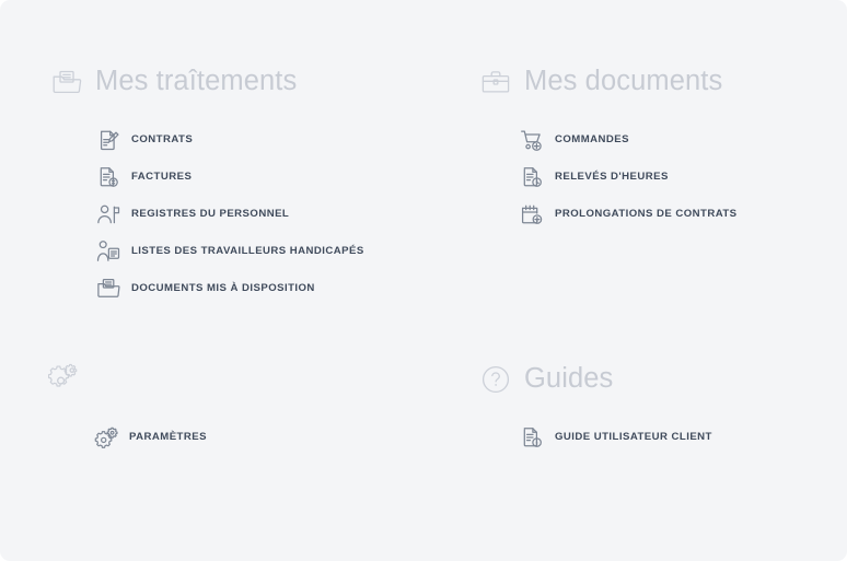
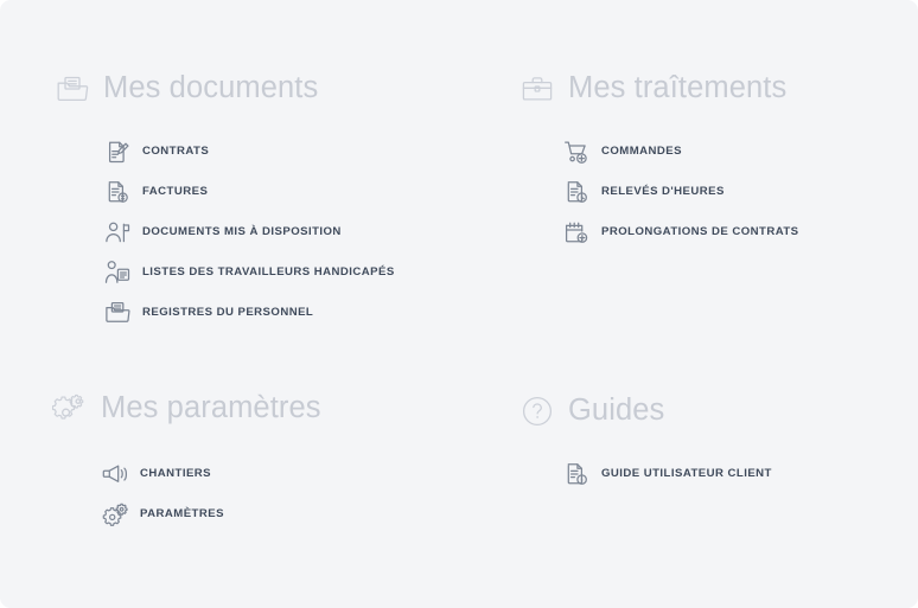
- Mes traîtements
+ Mes documents
  CONTRATS
  FACTURES
- REGISTRES DU PERSONNEL
+ DOCUMENTS MIS À DISPOSITION
  LISTES DES TRAVAILLEURS HANDICAPÉS
- DOCUMENTS MIS À DISPOSITION
+ REGISTRES DU PERSONNEL
- Mes documents
+ Mes traîtements
  COMMANDES
  RELEVÉS D'HEURES
  PROLONGATIONS DE CONTRATS
+ Mes paramètres
+ CHANTIERS
  PARAMÈTRES
  Guides
  GUIDE UTILISATEUR CLIENT
